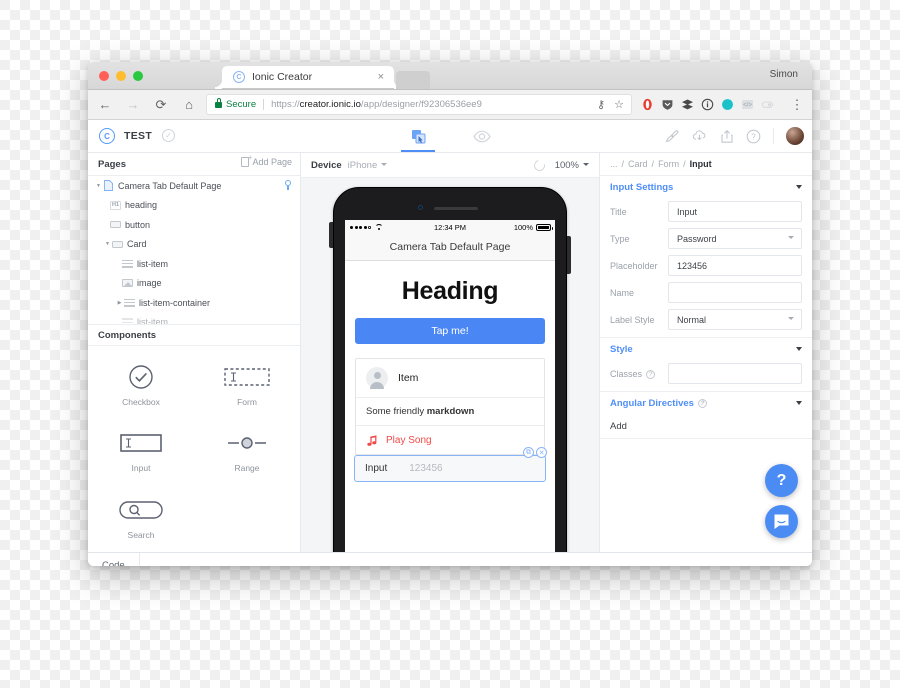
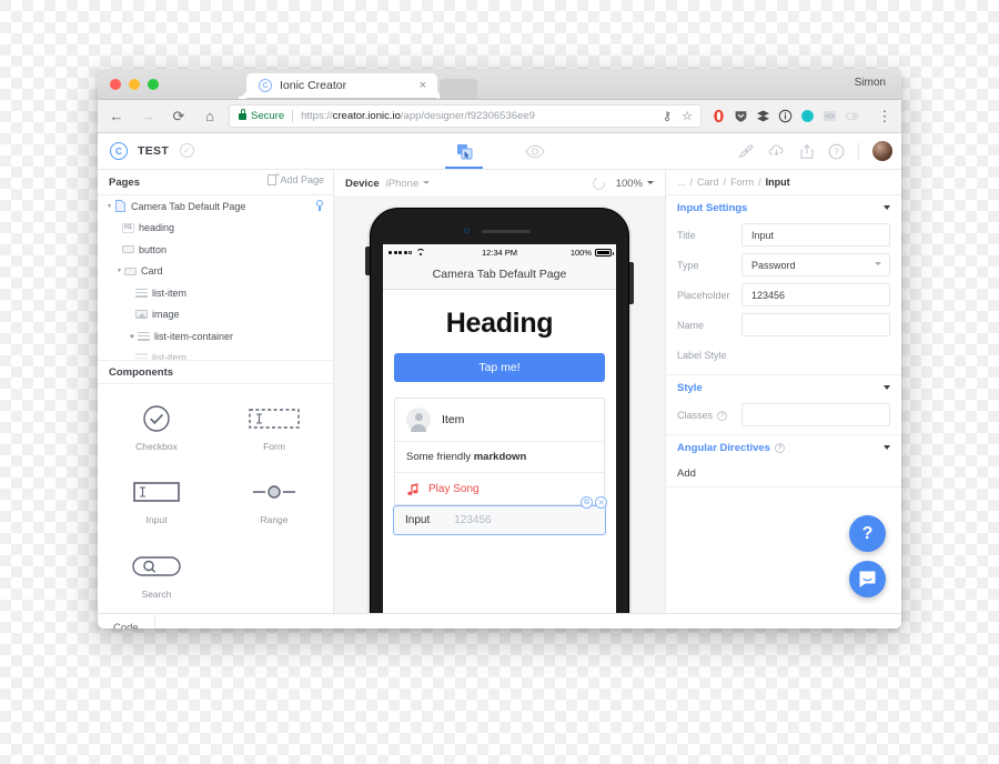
  Ionic Creator
  ×
  Simon
  ←
  →
  ⟳
  ⌂
  Secure
  https://creator.ionic.io/app/designer/f92306536ee9
  ⚷
  ☆
  ⋮
  C
  TEST
  ✓
  ?
  Pages
  Add Page
  Camera Tab Default Page
  heading
  button
  Card
  list-item
  image
  list-item-container
  list-item
  Components
  Checkbox
  Form
  Input
  Range
  Search
  Device
  iPhone
  100%
  12:34 PM
  100%
  Camera Tab Default Page
  Heading
  Tap me!
  Item
  Some friendly markdown
  Play Song
  Input
  123456
  ...
  /
  Card
  /
  Form
  /
  Input
  Input Settings
  Title
  Input
  Type
  Password
  Placeholder
  123456
  Name
  Label Style
- Normal
  Style
  Classes
  Angular Directives
  Add
  ?
  Code
